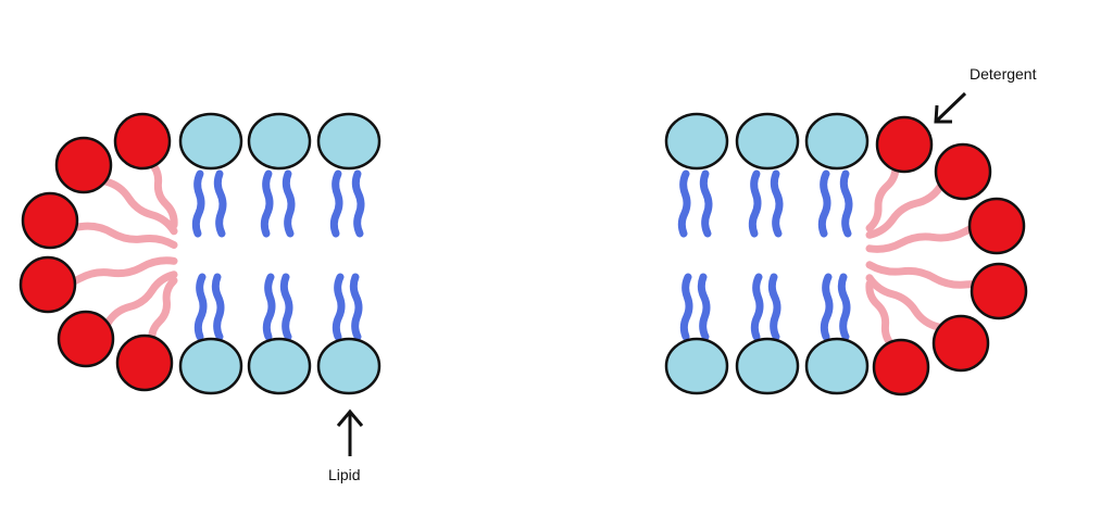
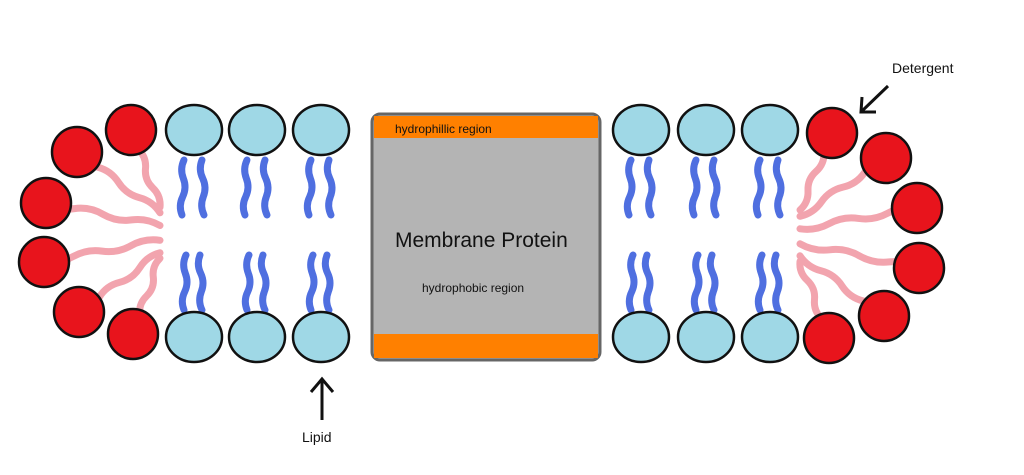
+ hydrophillic region
+ Membrane Protein
+ hydrophobic region
  Lipid
  Detergent
